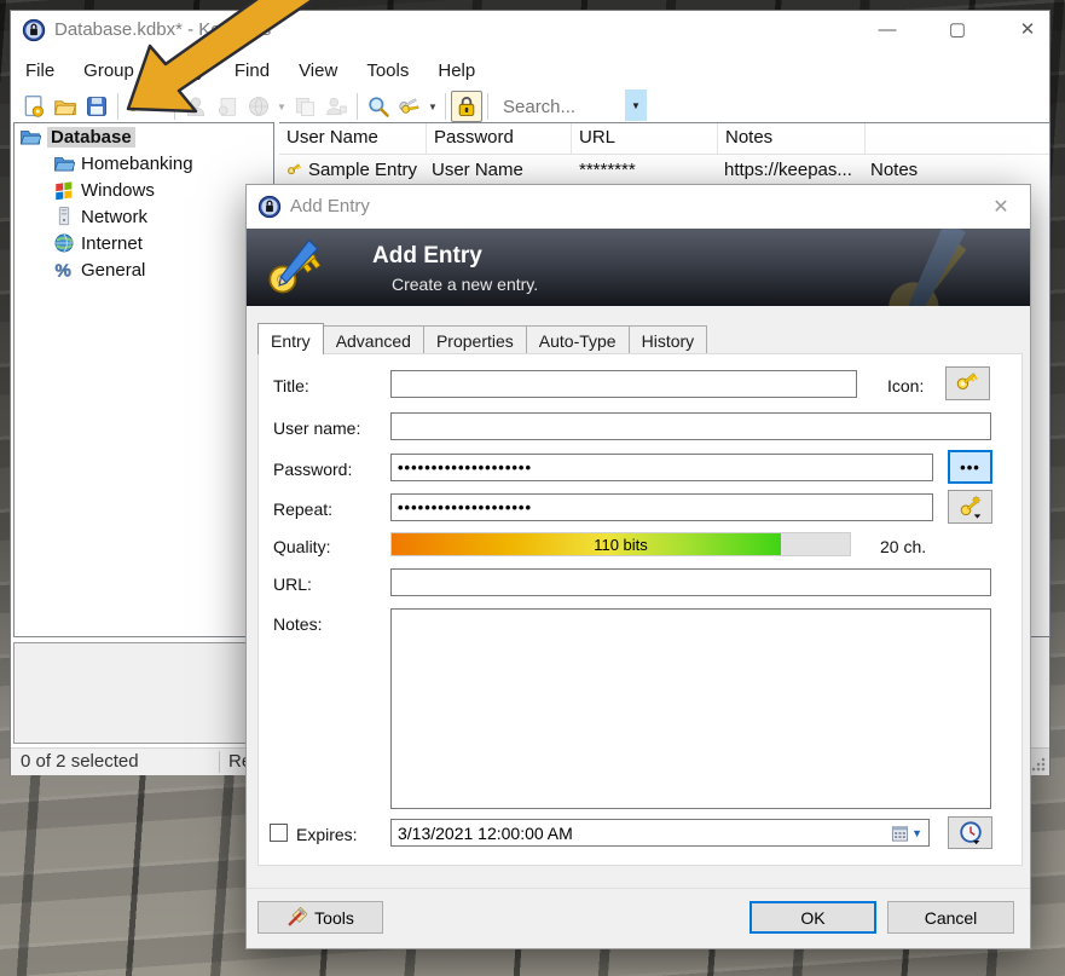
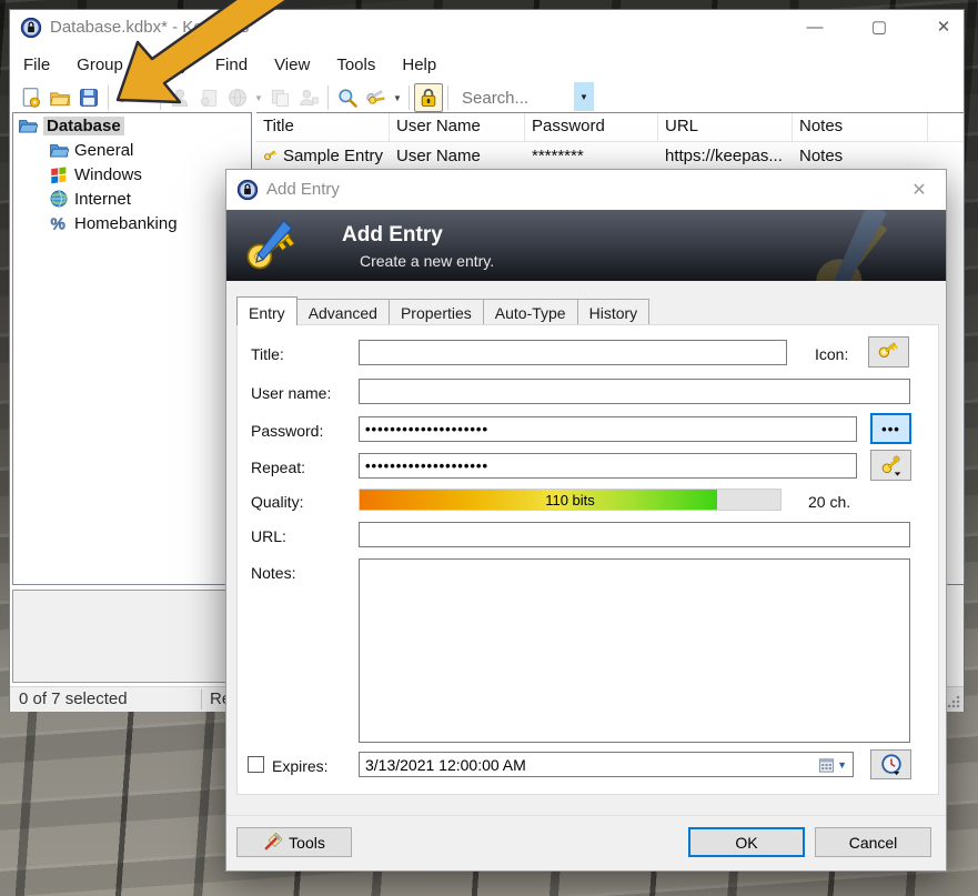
  Database.kdbx* - K
  —
  ▢
  ✕
  File
  Group
  Find
  View
  Tools
  Help
  ▼
  ▼
  Search...
  ▼
  Database
- Homebanking
+ General
  Windows
- Network
  Internet
  %
- General
+ Homebanking
+ Title
  User Name
  Password
  URL
  Notes
  Sample Entry
  User Name
  ********
  https://keepas...
  Notes
- 0 of 2 selected
+ 0 of 7 selected
  Add Entry
  ✕
  Add Entry
  Create a new entry.
  Entry
  Advanced
  Properties
  Auto-Type
  History
  Title:
  Icon:
  User name:
  Password:
  ••••••••••••••••••••
  •••
  Repeat:
  ••••••••••••••••••••
  Quality:
  110 bits
  20 ch.
  URL:
  Notes:
  Expires:
  3/13/2021 12:00:00 AM
  ▼
  Tools
  OK
  Cancel
